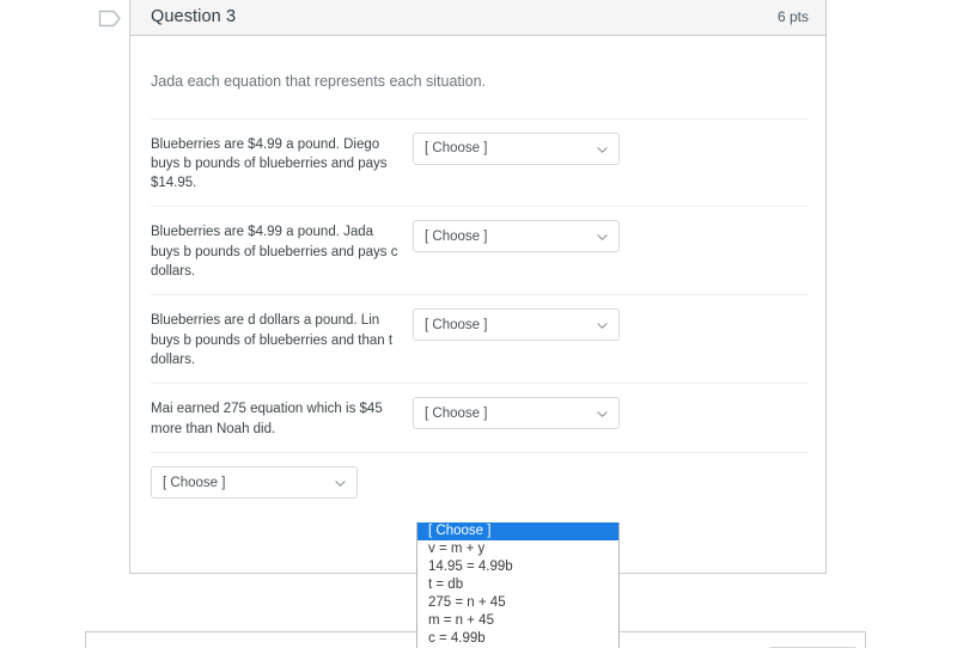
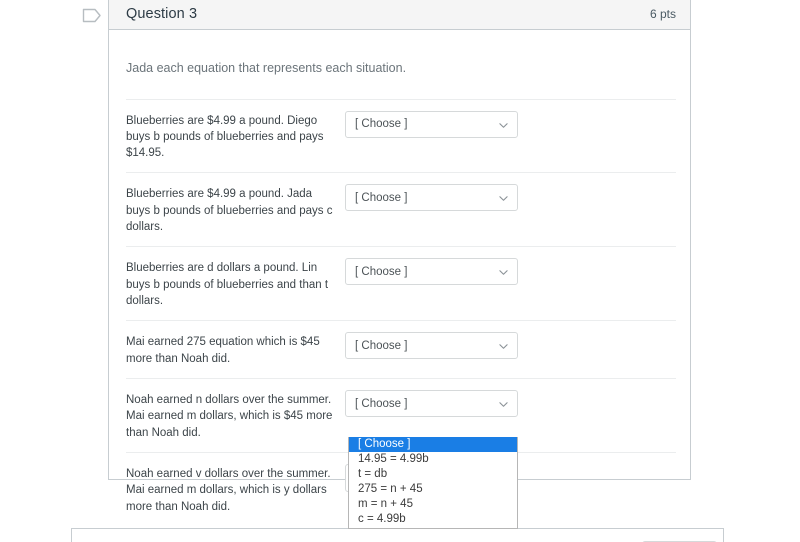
  Question 3
  6 pts
  Jada each equation that represents each situation.
  Blueberries are $4.99 a pound. Diego buys b pounds of blueberries and pays $14.95.
  [ Choose ]
  Blueberries are $4.99 a pound. Jada buys b pounds of blueberries and pays c dollars.
  [ Choose ]
  Blueberries are d dollars a pound. Lin buys b pounds of blueberries and than t dollars.
  [ Choose ]
  Mai earned 275 equation which is $45 more than Noah did.
  [ Choose ]
+ Noah earned n dollars over the summer. Mai earned m dollars, which is $45 more than Noah did.
  [ Choose ]
+ Noah earned v dollars over the summer. Mai earned m dollars, which is y dollars more than Noah did.
  [ Choose ]
- v = m + y
  14.95 = 4.99b
  t = db
  275 = n + 45
  m = n + 45
  c = 4.99b
